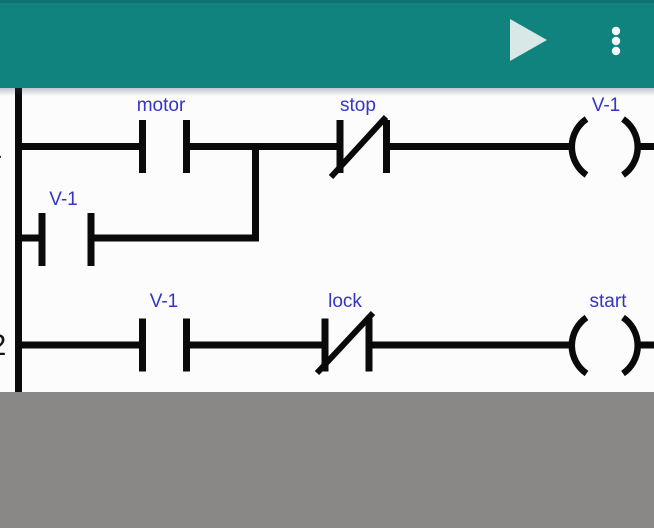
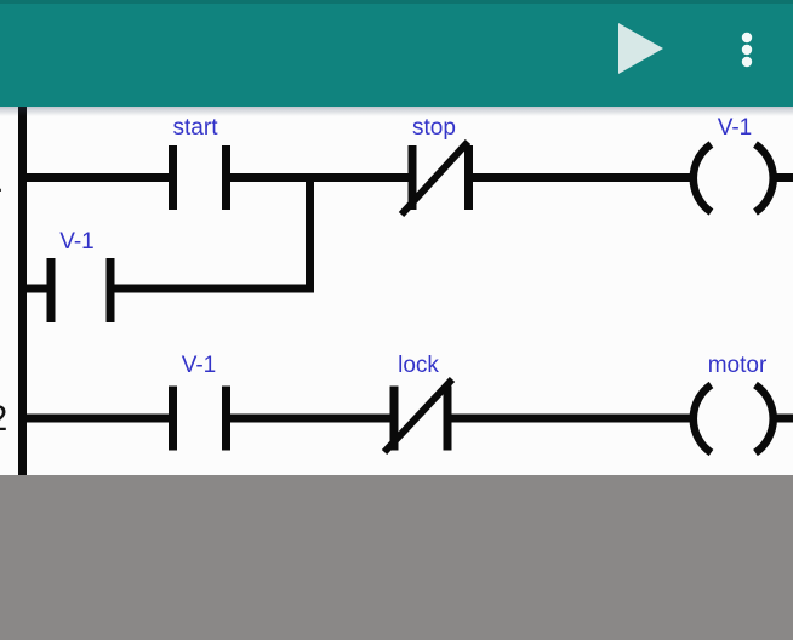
- motor
+ start
  stop
  V-1
  V-1
  V-1
  lock
- start
+ motor
